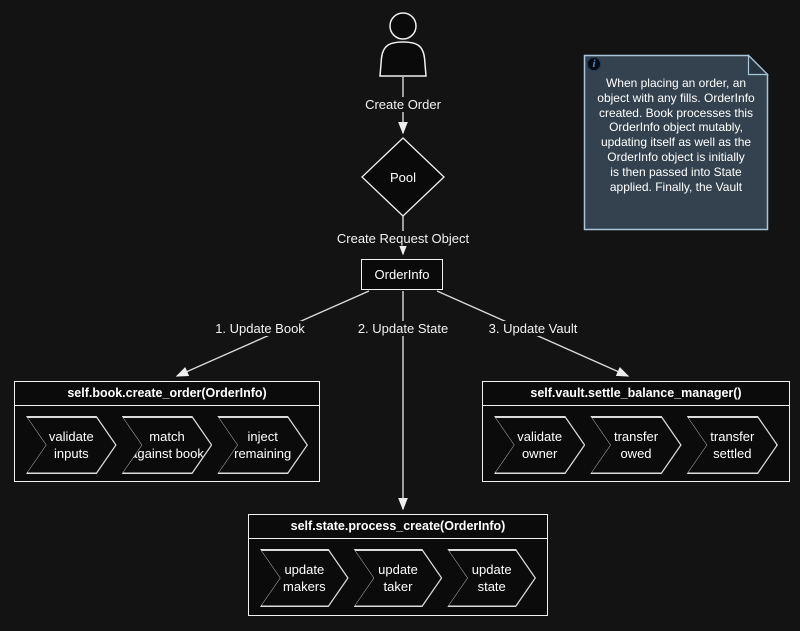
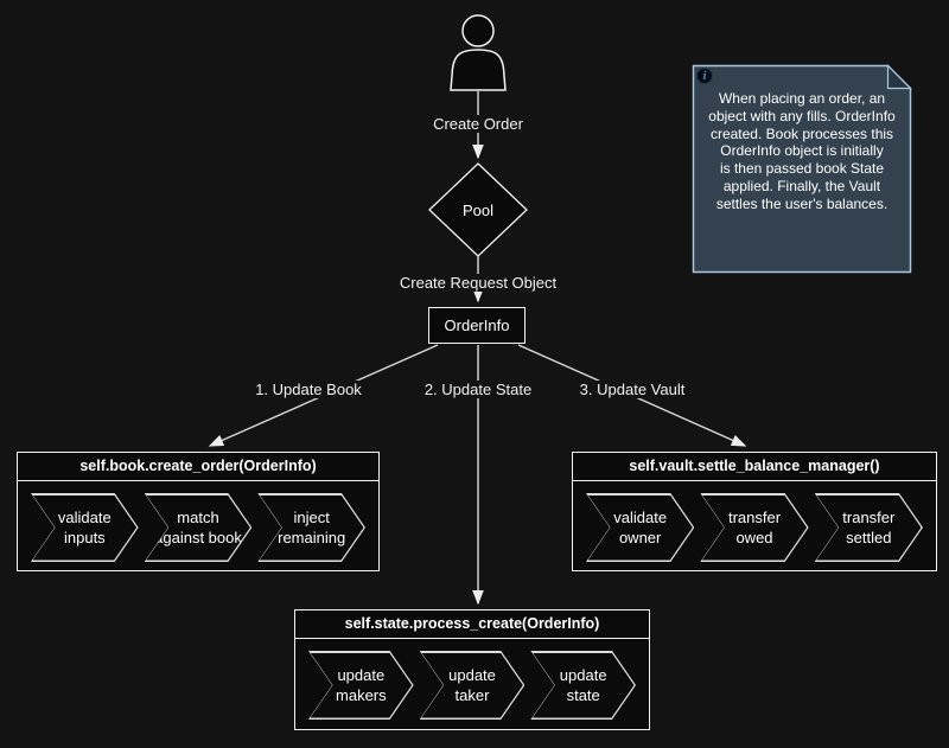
  Create Order
  Create Request Object
  1. Update Book
  2. Update State
  3. Update Vault
  Pool
  OrderInfo
  self.book.create_order(OrderInfo)
  validate
  inputs
  match
  gainst book
  inject
  remaining
  self.vault.settle_balance_manager()
  validate
  owner
  transfer
  owed
  transfer
  settled
  self.state.process_create(OrderInfo)
  update
  makers
  update
  taker
  update
  state
  i
  When placing an order, an
  object with any fills. OrderInfo
  created. Book processes this
- OrderInfo object mutably,
- updating itself as well as the
  OrderInfo object is initially
- is then passed into State
+ is then passed book State
  applied. Finally, the Vault
+ settles the user's balances.
